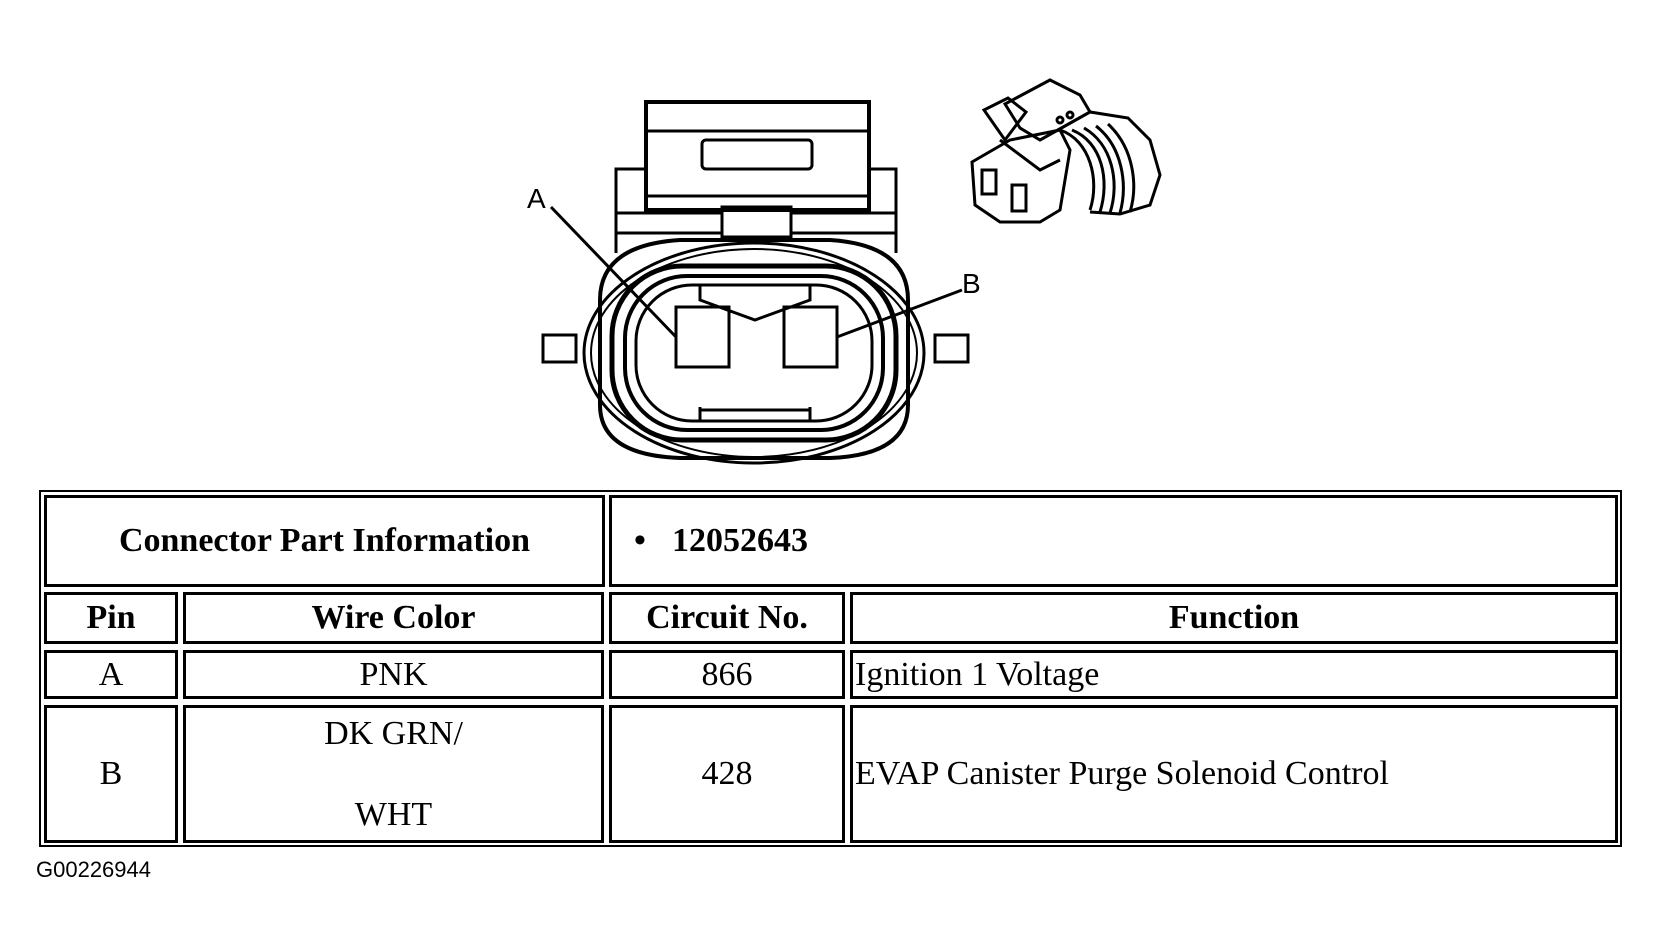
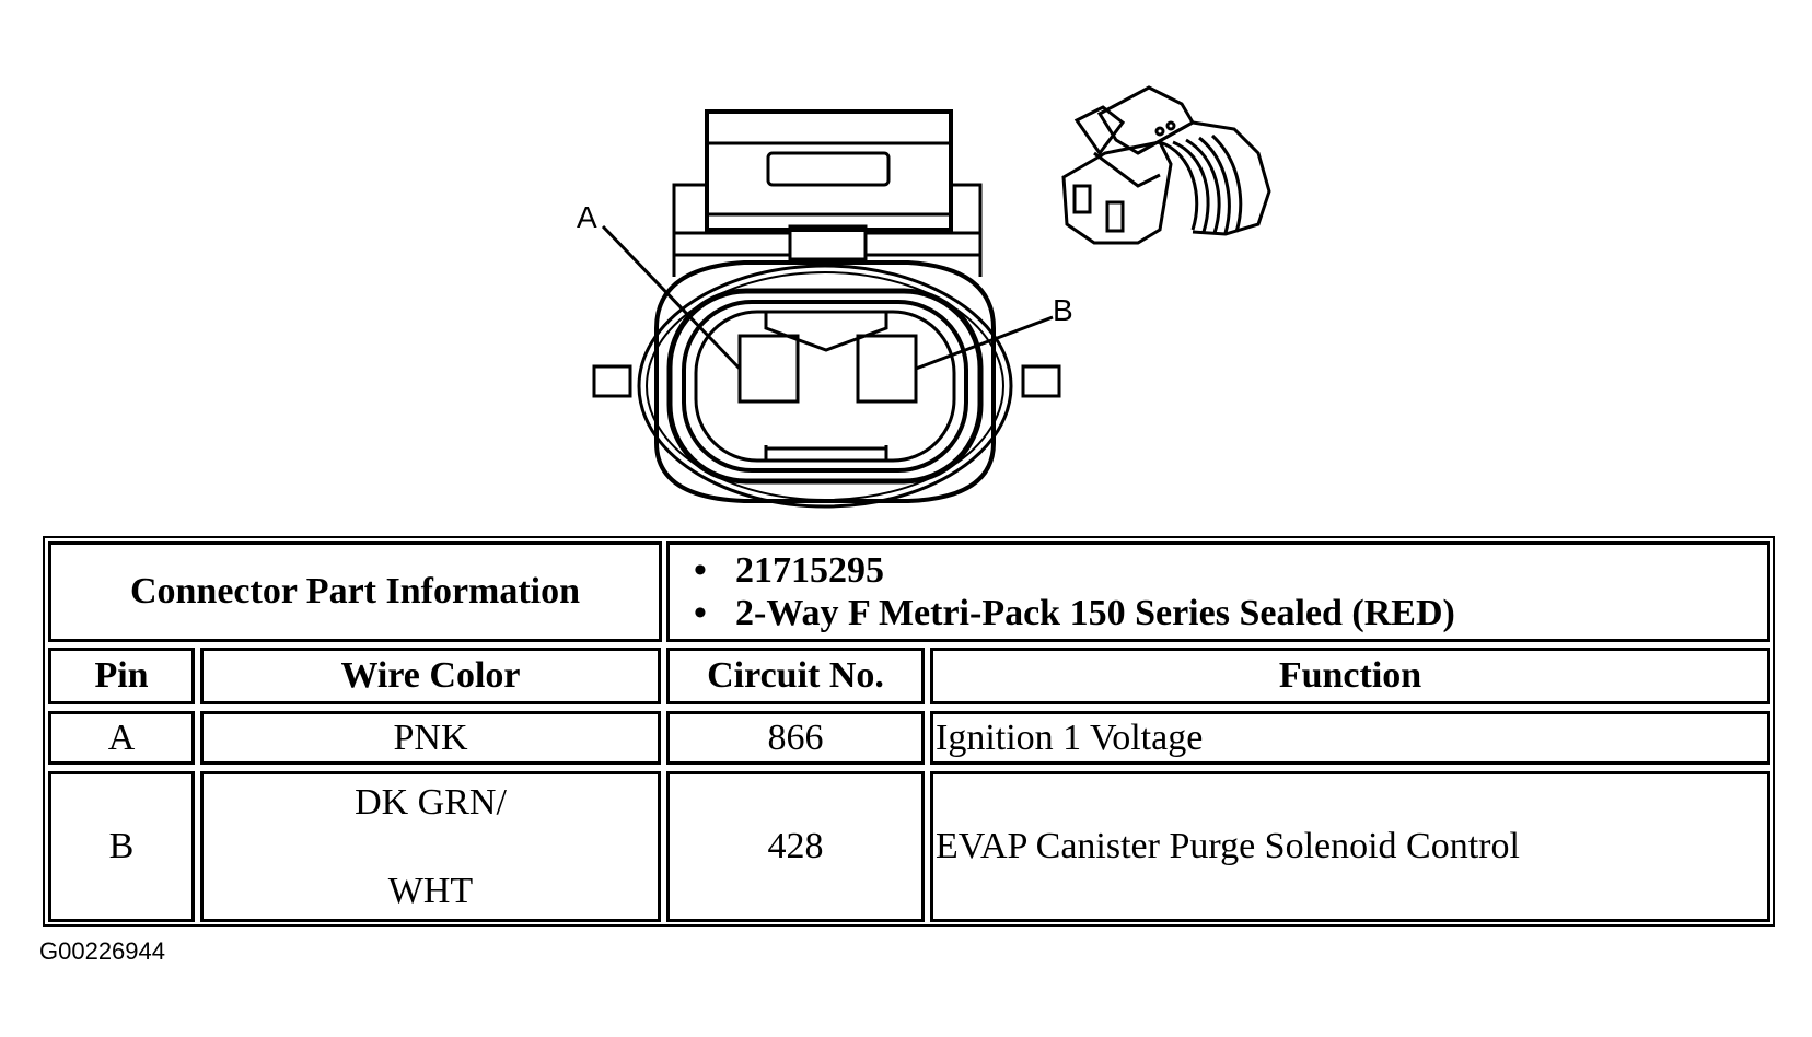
  A
  B
  Connector Part Information
- 12052643
+ 21715295
+ 2-Way F Metri-Pack 150 Series Sealed (RED)
  Pin
  Wire Color
  Circuit No.
  Function
  A
  PNK
  866
  Ignition 1 Voltage
  B
  DK GRN/
  WHT
  428
  EVAP Canister Purge Solenoid Control
  G00226944
